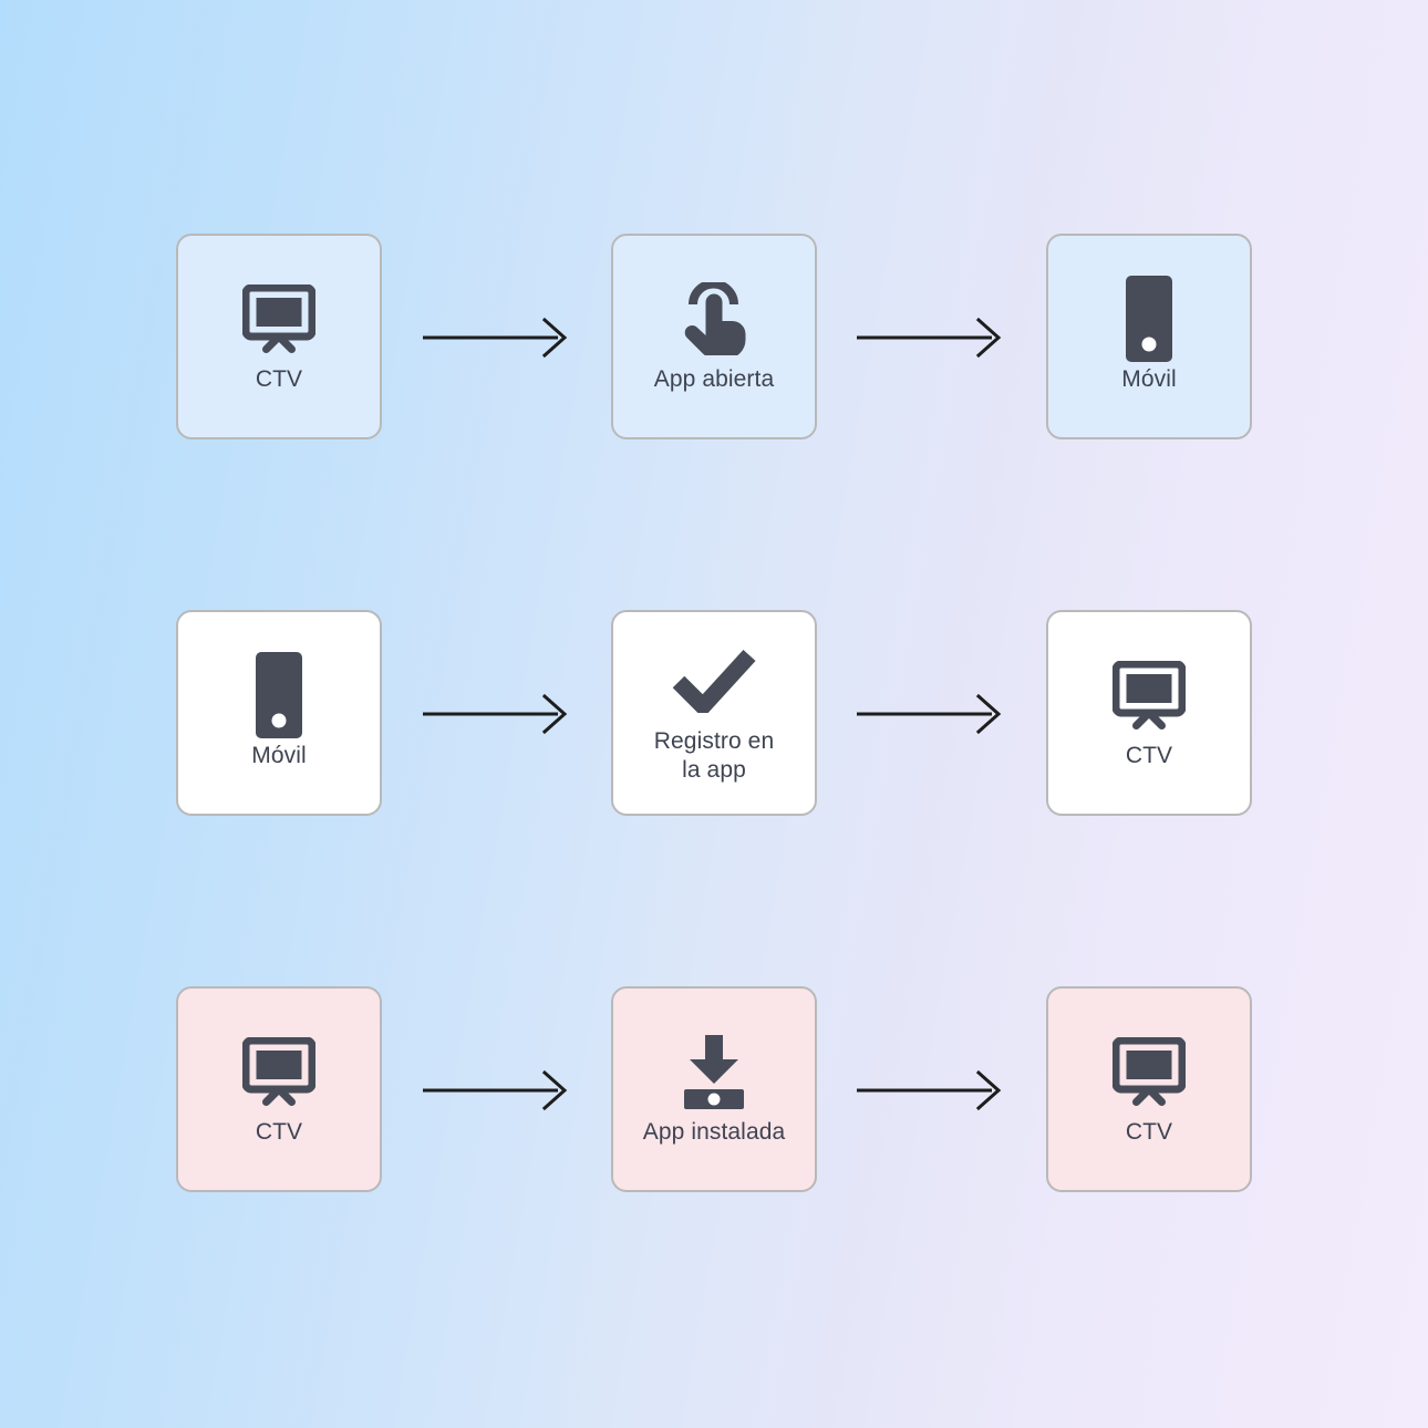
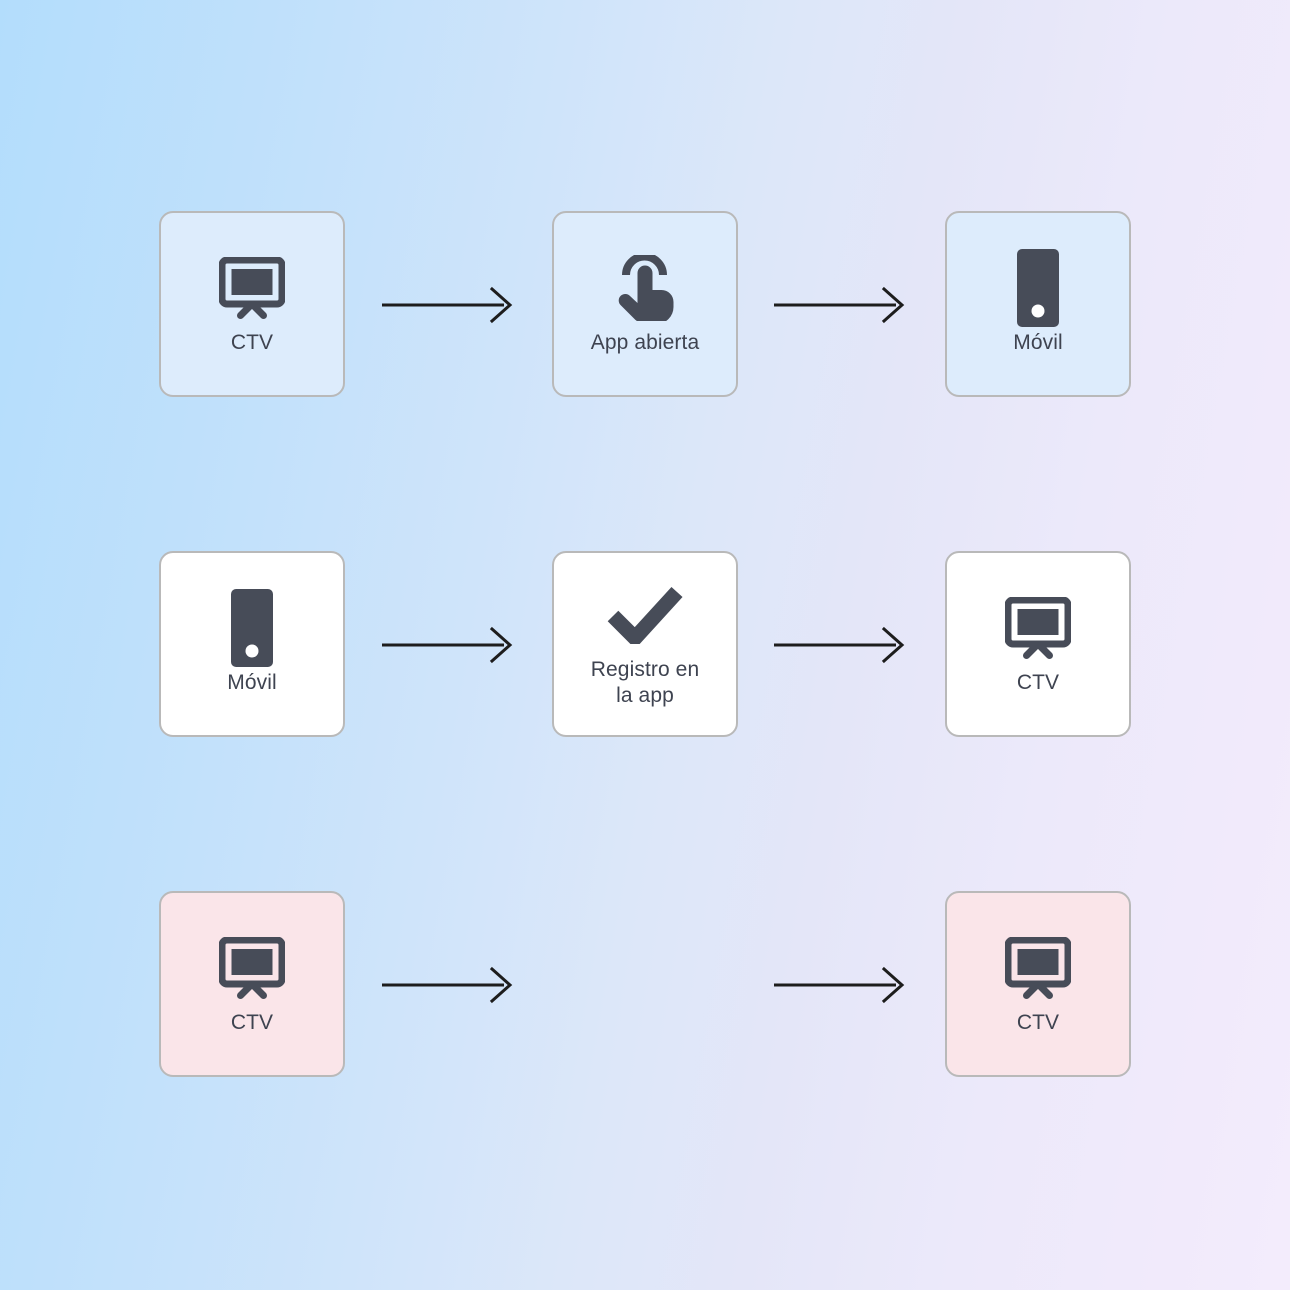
  CTV
  App abierta
  Móvil
  Móvil
  Registro en
  la app
  CTV
  CTV
- App instalada
  CTV
